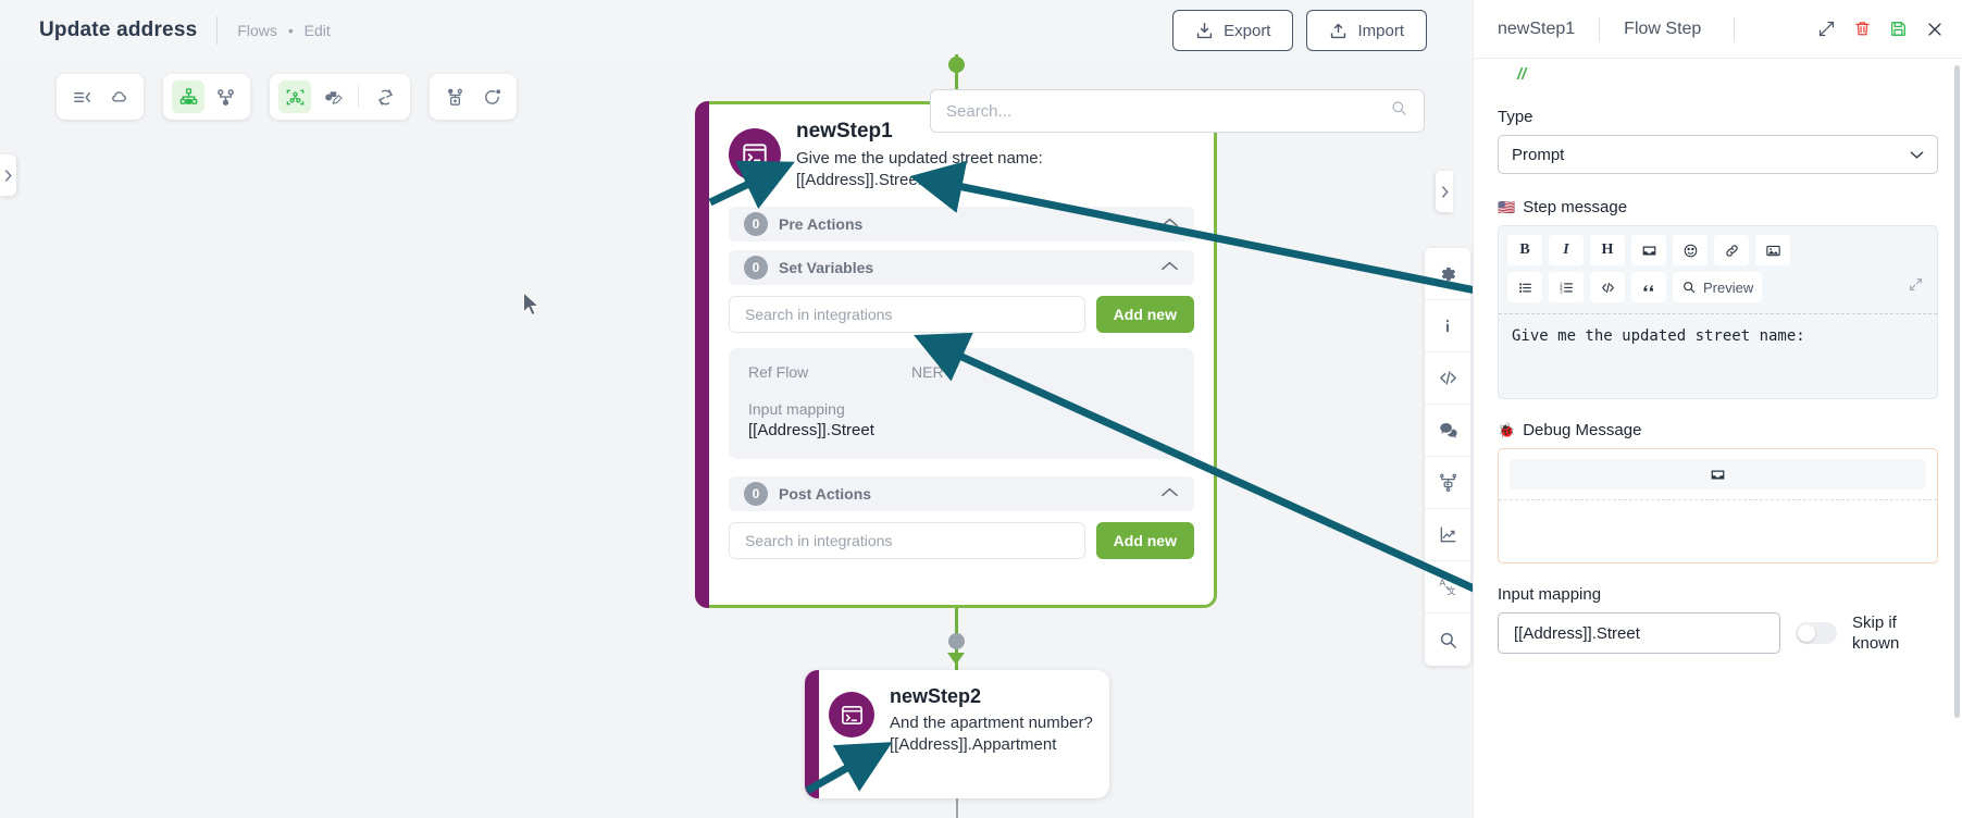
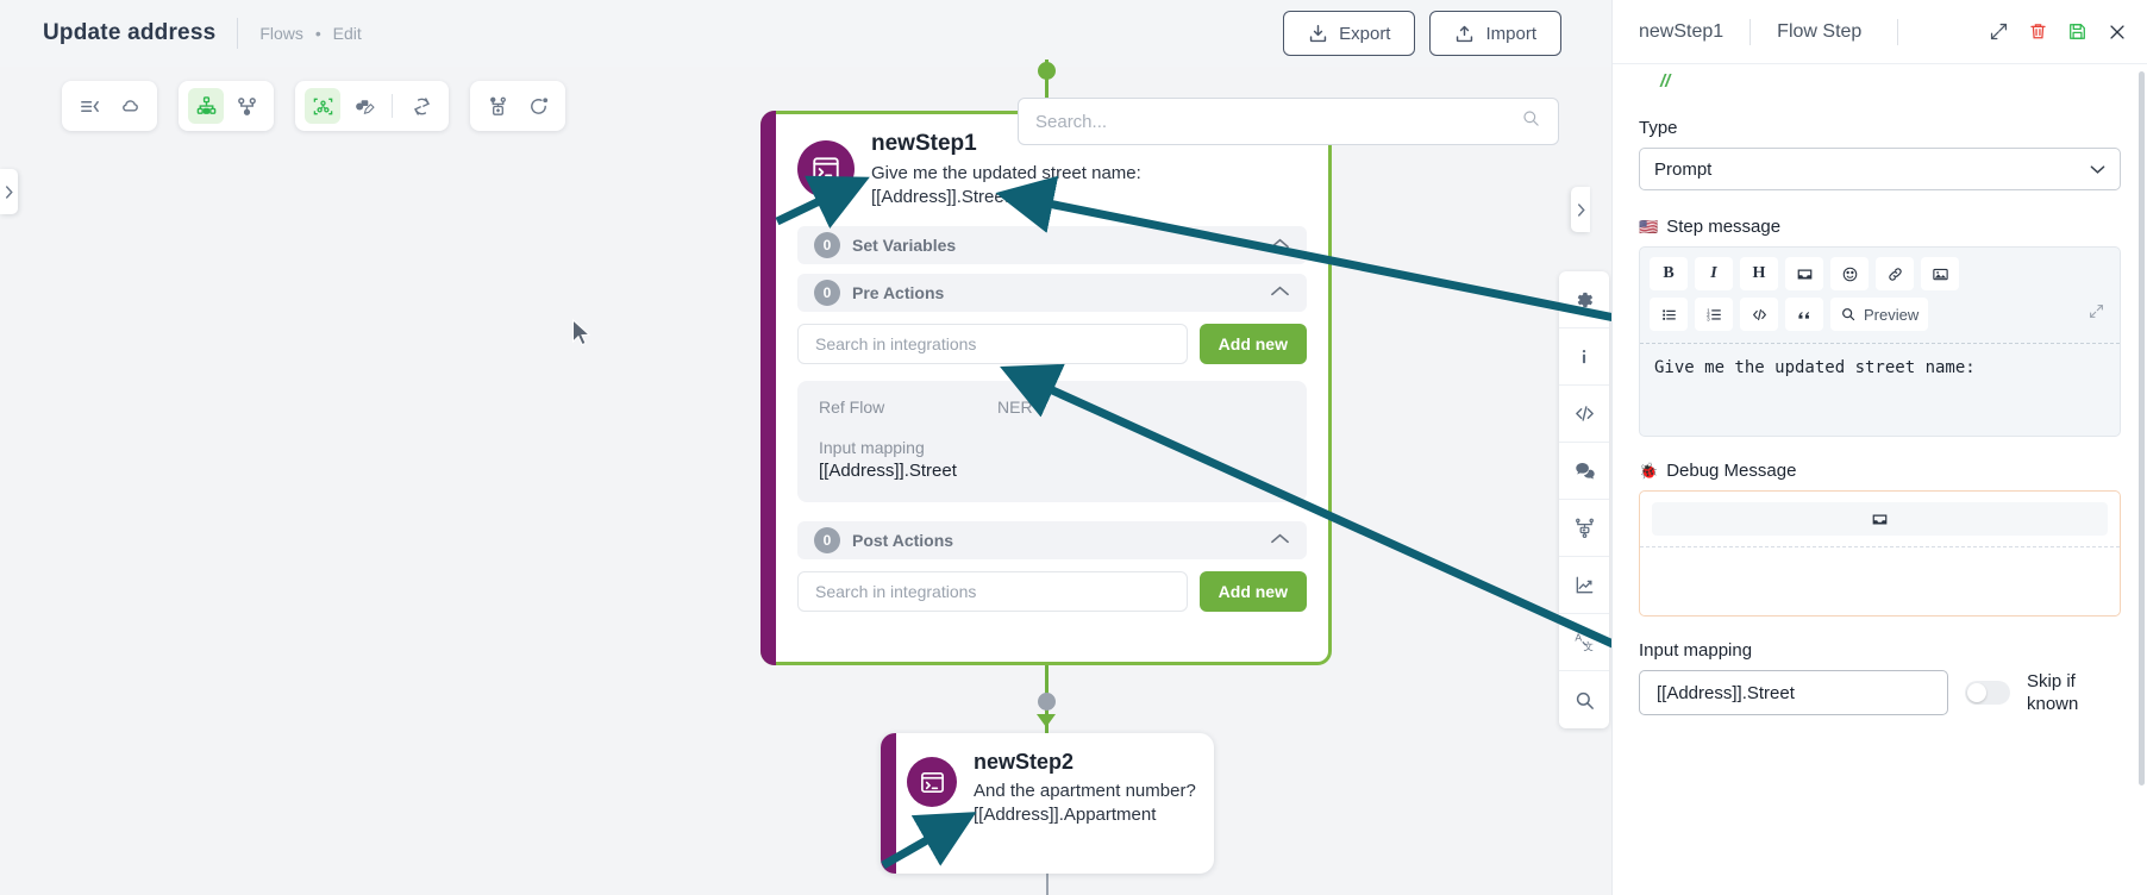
  Update address
  Flows • Edit
  Export
  Import
  A
  文
  newStep1
  Give me the updated street name:
  [[Address]].Stree
  0
- Pre Actions
+ Set Variables
  0
- Set Variables
+ Pre Actions
  Search in integrations
  Add new
  Ref Flow
  NER
  Input mapping
  [[Address]].Street
  0
  Post Actions
  Search in integrations
  Add new
  Search...
  newStep2
  And the apartment number?
  [[Address]].Appartment
  newStep1
  Flow Step
  //
  Type
  Prompt
  🇺🇸
  Step message
  B
  I
  H
  Preview
  Give me the updated street name:
  🐞
  Debug Message
  Input mapping
  [[Address]].Street
  Skip if known
